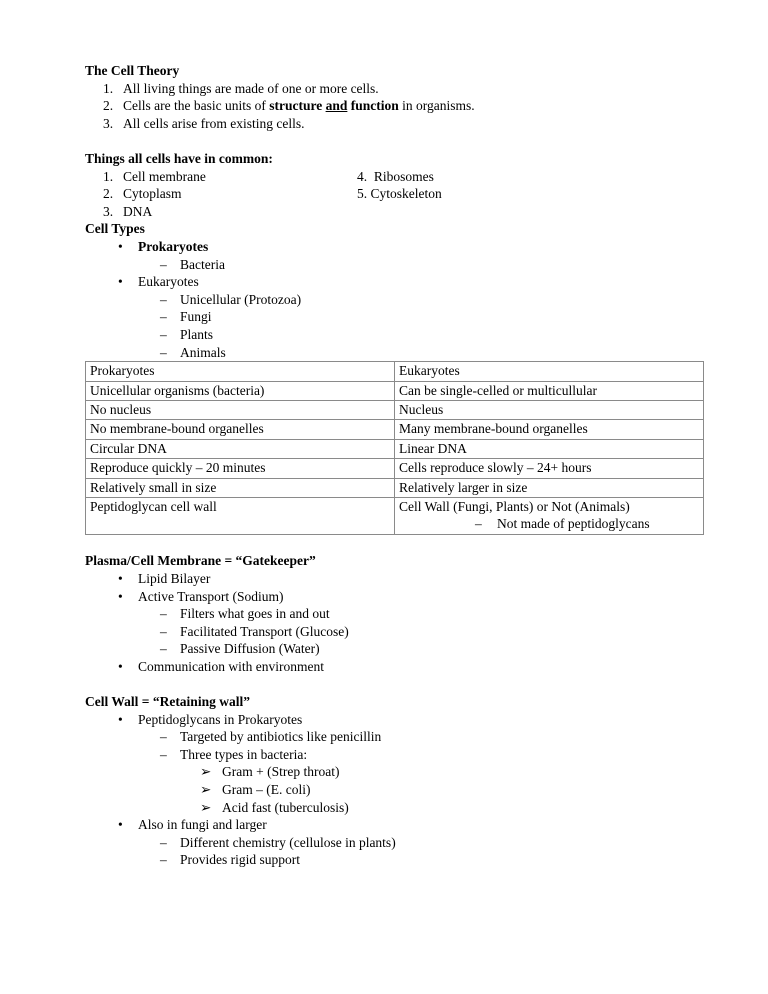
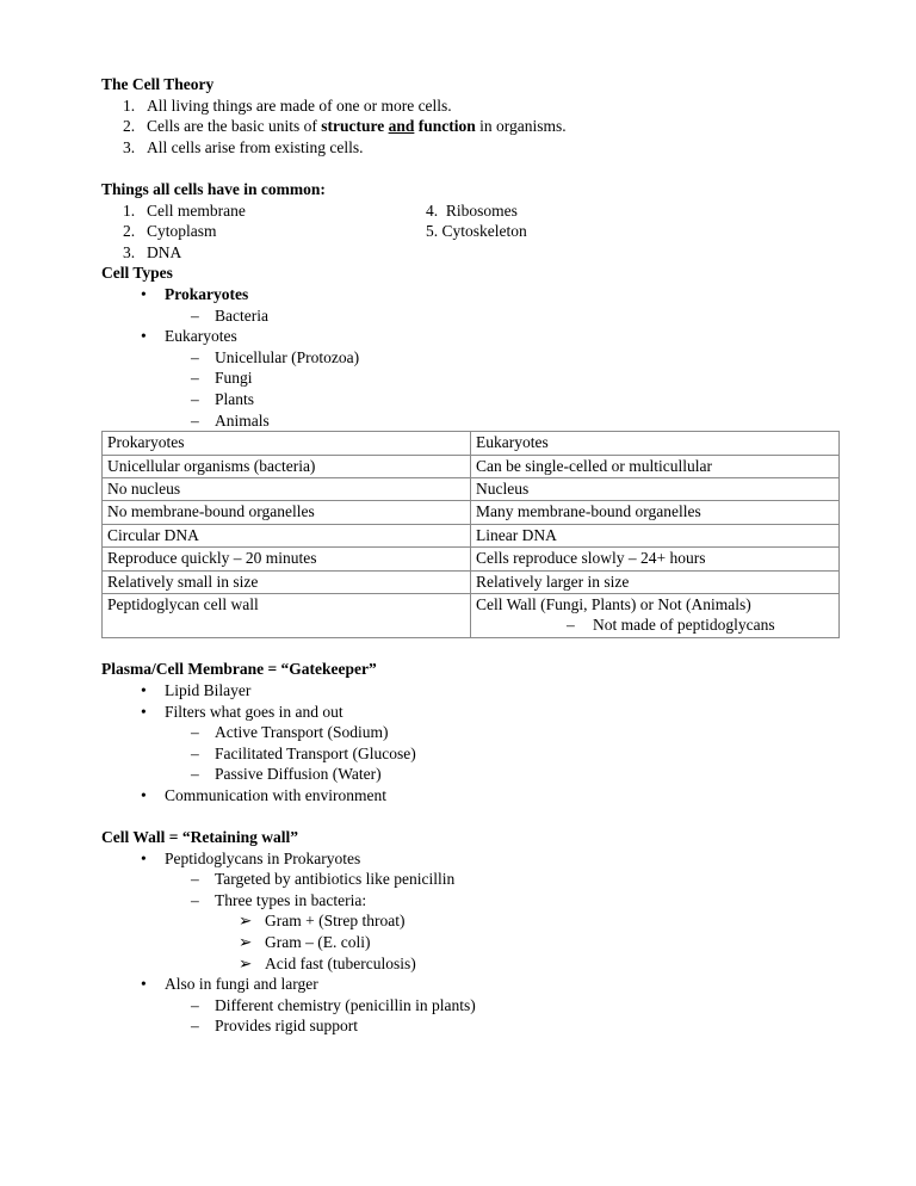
  The Cell Theory
  1.
  All living things are made of one or more cells.
  2.
  Cells are the basic units of structure and function in organisms.
  3.
  All cells arise from existing cells.
  Things all cells have in common:
  1.
  Cell membrane
  2.
  Cytoplasm
  3.
  DNA
  4.
  Ribosomes
  5.
  Cytoskeleton
  Cell Types
  •
  Prokaryotes
  –
  Bacteria
  •
  Eukaryotes
  –
  Unicellular (Protozoa)
  –
  Fungi
  –
  Plants
  –
  Animals
  Prokaryotes	Eukaryotes
  Unicellular organisms (bacteria)	Can be single-celled or multicullular
  No nucleus	Nucleus
  No membrane-bound organelles	Many membrane-bound organelles
  Circular DNA	Linear DNA
  Reproduce quickly – 20 minutes	Cells reproduce slowly – 24+ hours
  Relatively small in size	Relatively larger in size
  Peptidoglycan cell wall	Cell Wall (Fungi, Plants) or Not (Animals) – Not made of peptidoglycans
  Plasma/Cell Membrane = “Gatekeeper”
  •
  Lipid Bilayer
  •
- Active Transport (Sodium)
+ Filters what goes in and out
  –
- Filters what goes in and out
+ Active Transport (Sodium)
  –
  Facilitated Transport (Glucose)
  –
  Passive Diffusion (Water)
  •
  Communication with environment
  Cell Wall = “Retaining wall”
  •
  Peptidoglycans in Prokaryotes
  –
  Targeted by antibiotics like penicillin
  –
  Three types in bacteria:
  ➢
  Gram + (Strep throat)
  ➢
  Gram – (E. coli)
  ➢
  Acid fast (tuberculosis)
  •
  Also in fungi and larger
  –
- Different chemistry (cellulose in plants)
+ Different chemistry (penicillin in plants)
  –
  Provides rigid support
